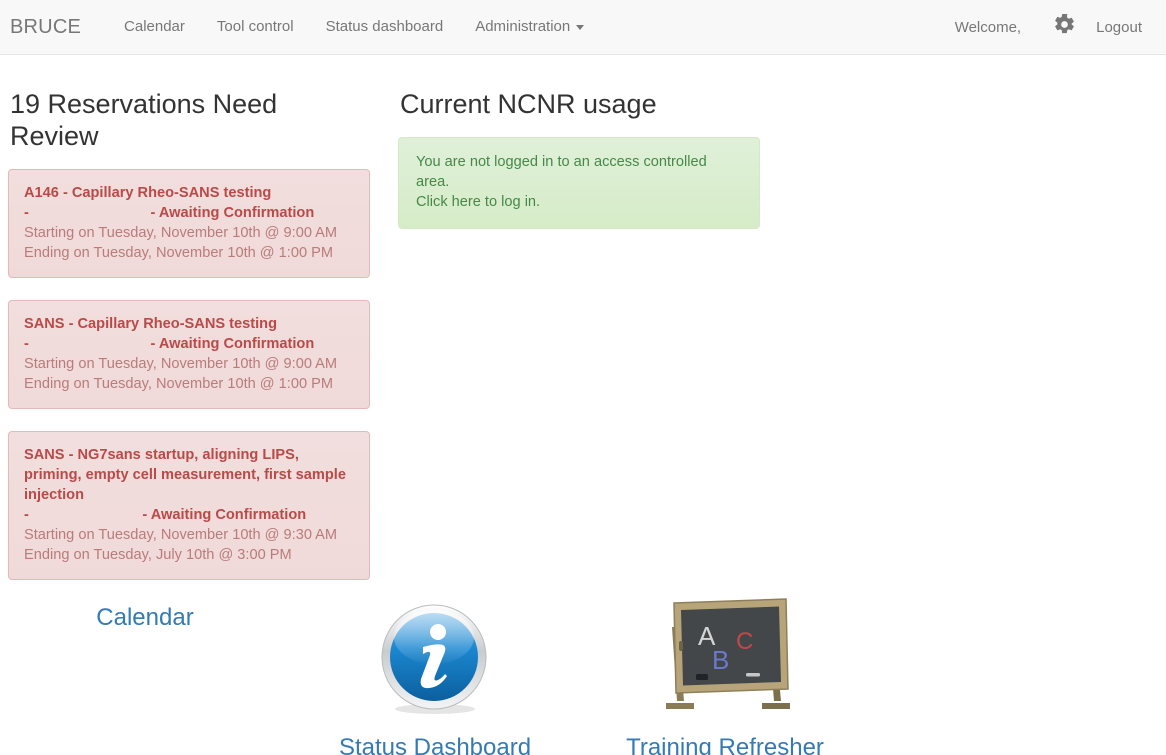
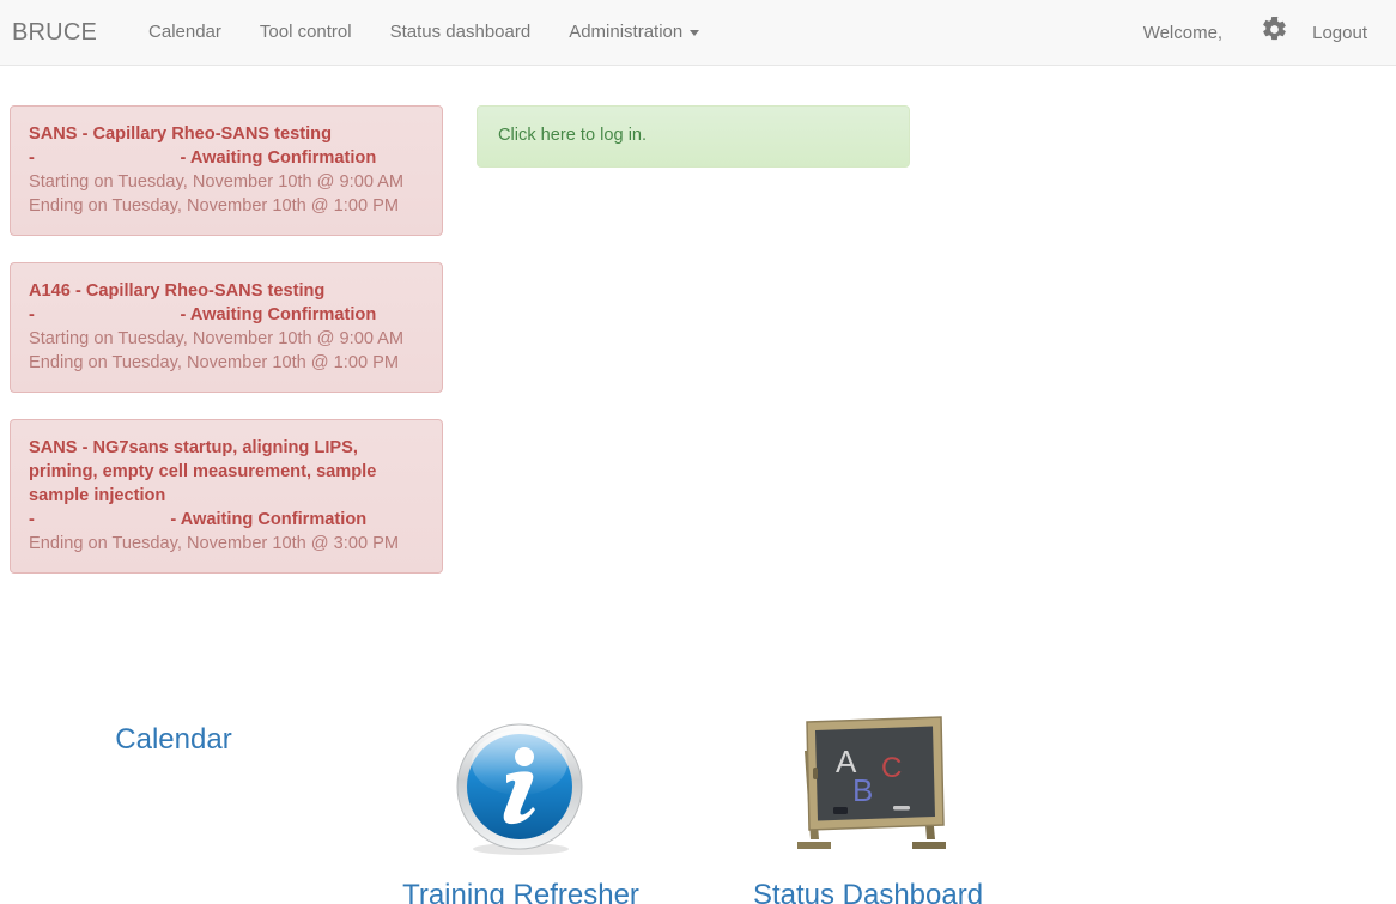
  BRUCE
  Calendar
  Tool control
  Status dashboard
  Administration
  Welcome,
  Logout
- 19 Reservations Need Review
- A146 - Capillary Rheo-SANS testing
+ SANS - Capillary Rheo-SANS testing
  - - Awaiting Confirmation
  Starting on Tuesday, November 10th @ 9:00 AM
  Ending on Tuesday, November 10th @ 1:00 PM
- SANS - Capillary Rheo-SANS testing
+ A146 - Capillary Rheo-SANS testing
  - - Awaiting Confirmation
  Starting on Tuesday, November 10th @ 9:00 AM
  Ending on Tuesday, November 10th @ 1:00 PM
- SANS - NG7sans startup, aligning LIPS, priming, empty cell measurement, first sample injection
+ SANS - NG7sans startup, aligning LIPS, priming, empty cell measurement, sample sample injection
  - - Awaiting Confirmation
- Starting on Tuesday, November 10th @ 9:30 AM
- Ending on Tuesday, July 10th @ 3:00 PM
+ Ending on Tuesday, November 10th @ 3:00 PM
- Current NCNR usage
- You are not logged in to an access controlled area.
  Click here to log in.
  Calendar
- Status Dashboard
+ Training Refresher
  A
  B
  C
- Training Refresher
+ Status Dashboard
